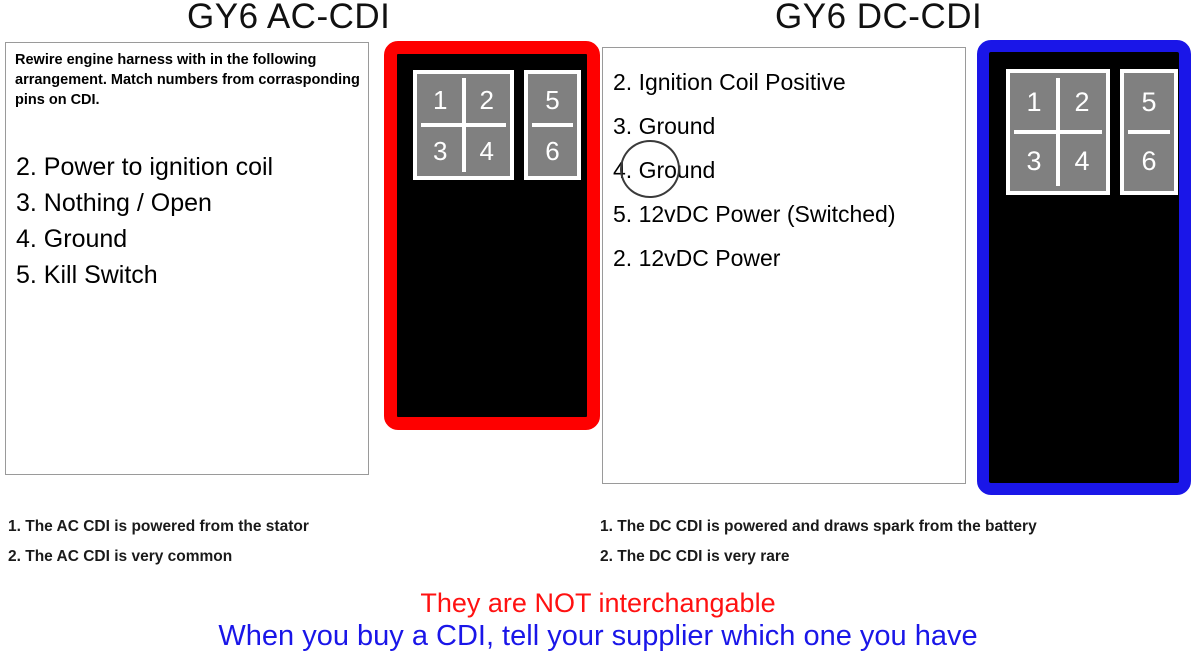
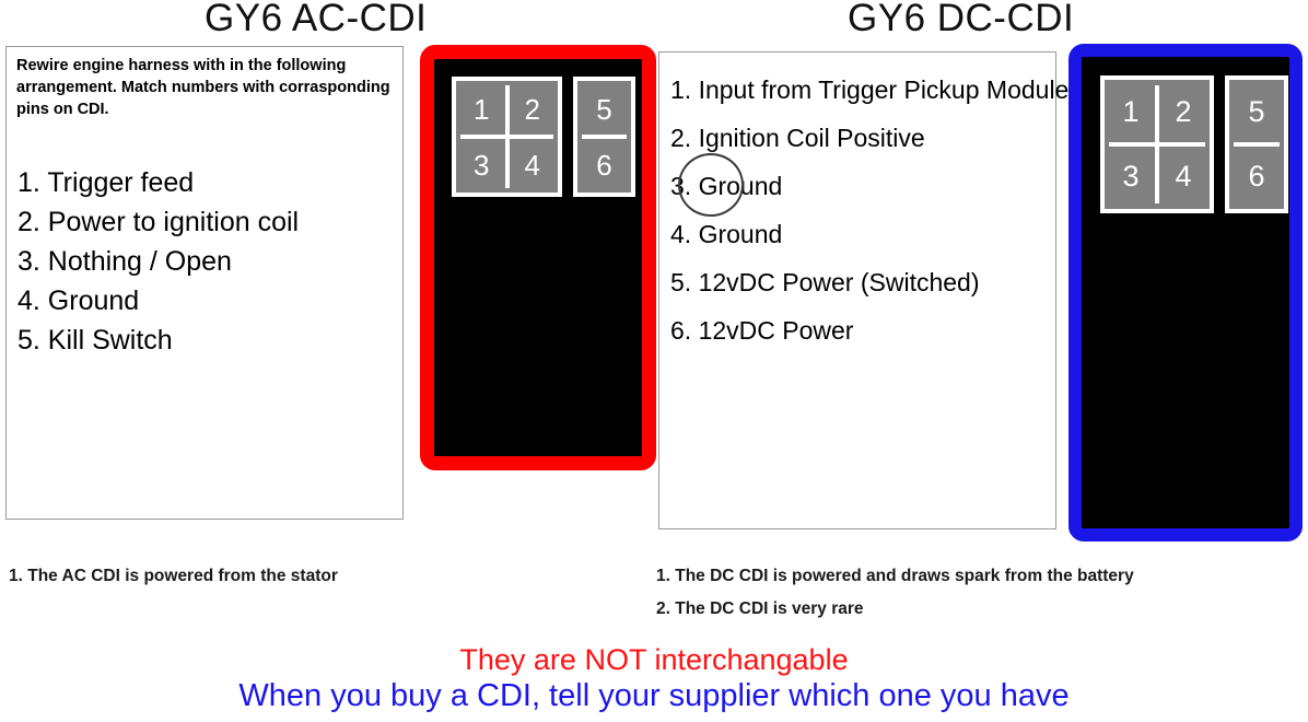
  GY6 AC-CDI
  GY6 DC-CDI
- Rewire engine harness with in the following arrangement. Match numbers from corrasponding pins on CDI.
+ Rewire engine harness with in the following arrangement. Match numbers with corrasponding pins on CDI.
+ 1. Trigger feed
  2. Power to ignition coil
  3. Nothing / Open
  4. Ground
  5. Kill Switch
  1
  2
  3
  4
  5
  6
+ 1. Input from Trigger Pickup Module
  2. Ignition Coil Positive
  3. Ground
  4. Ground
  5. 12vDC Power (Switched)
- 2. 12vDC Power
+ 6. 12vDC Power
  1
  2
  3
  4
  5
  6
  1. The AC CDI is powered from the stator
- 2. The AC CDI is very common
  1. The DC CDI is powered and draws spark from the battery
  2. The DC CDI is very rare
  They are NOT interchangable
  When you buy a CDI, tell your supplier which one you have
